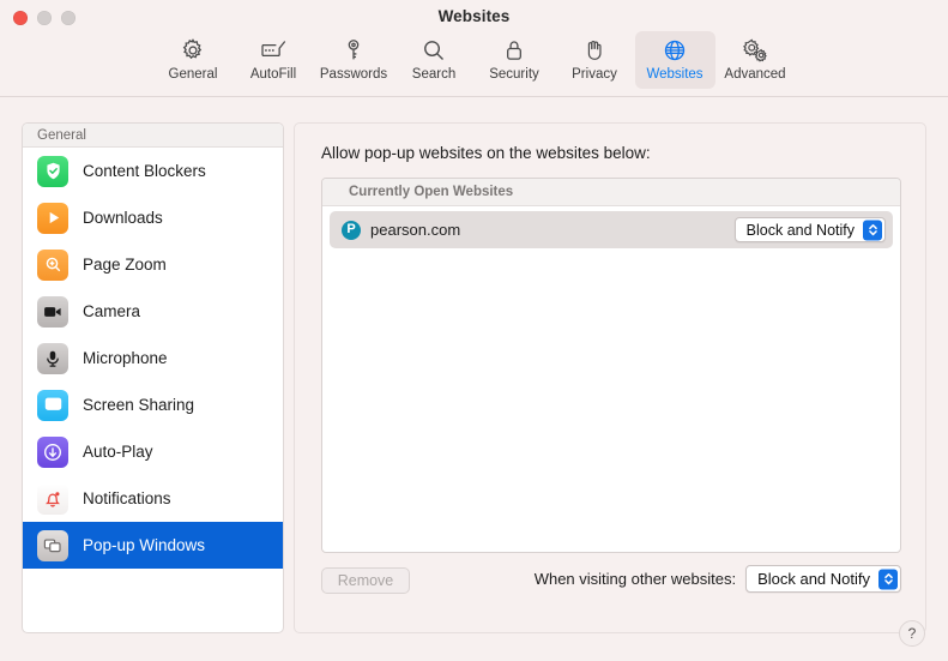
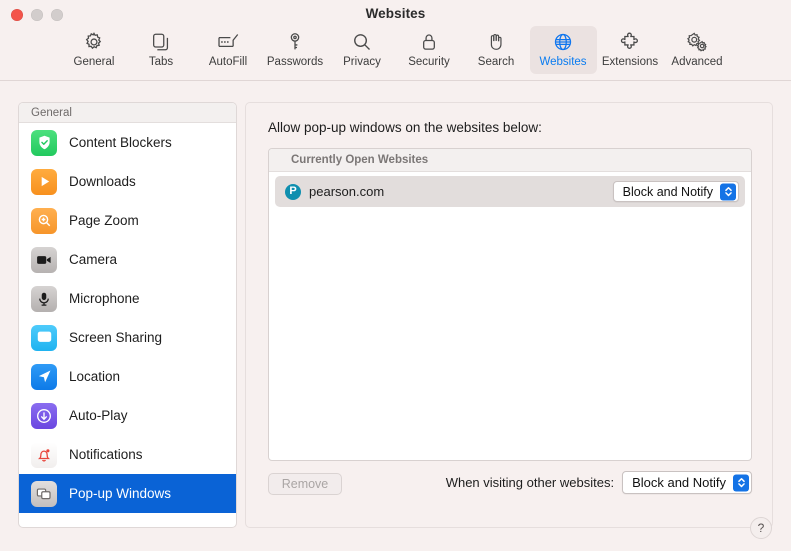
  Websites
  General
+ Tabs
  AutoFill
  Passwords
- Search
+ Privacy
  Security
- Privacy
+ Search
  Websites
+ Extensions
  Advanced
  General
  Content Blockers
  Downloads
  Page Zoom
  Camera
  Microphone
  Screen Sharing
+ Location
  Auto-Play
  Notifications
  Pop-up Windows
- Allow pop-up websites on the websites below:
+ Allow pop-up windows on the websites below:
  Currently Open Websites
  P
  pearson.com
  Block and Notify
  Remove
  When visiting other websites:
  Block and Notify
  ?
